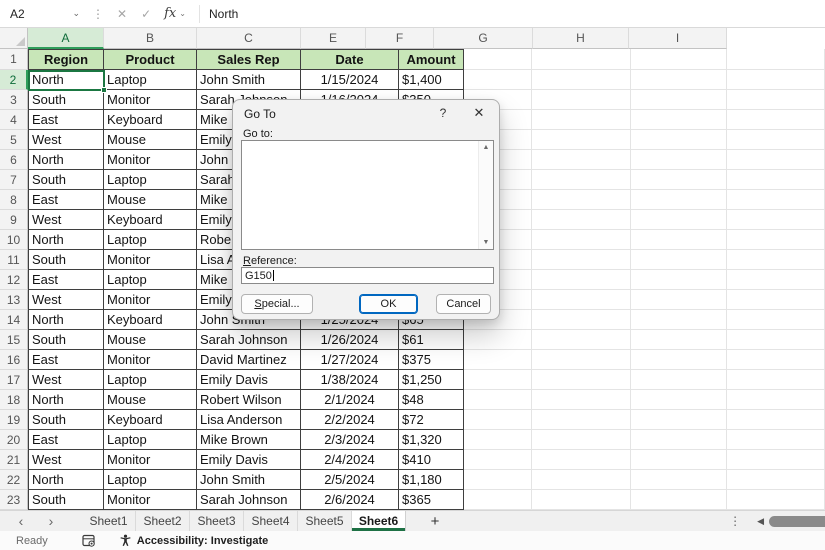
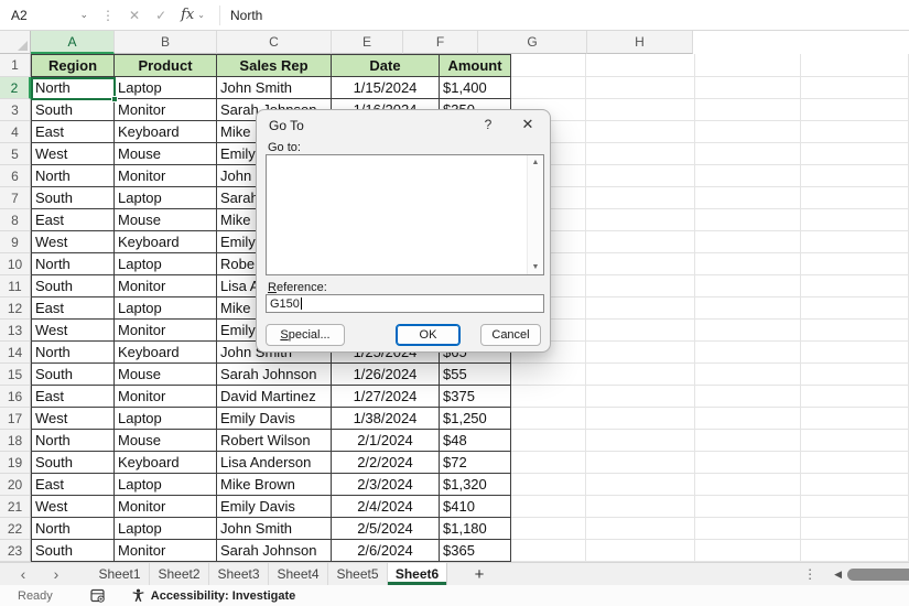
  A2
  ⌄
  ⋮
  ✕
  ✓
  fx
  ⌄
  North
  A
  B
  C
  E
  F
  G
  H
- I
  1
  Region
  Product
  Sales Rep
  Date
  Amount
  2
  North
  Laptop
  John Smith
  1/15/2024
  $1,400
  3
  South
  Monitor
  4
  East
  Keyboard
  5
  West
  Mouse
  6
  North
  Monitor
  7
  South
  Laptop
  8
  East
  Mouse
  9
  West
  Keyboard
  10
  North
  Laptop
  11
  South
  Monitor
  12
  East
  Laptop
  13
  West
  Monitor
  14
  North
  Keyboard
  15
  South
  Mouse
  Sarah Johnson
  1/26/2024
- $61
+ $55
  16
  East
  Monitor
  David Martinez
  1/27/2024
  $375
  17
  West
  Laptop
  Emily Davis
  1/38/2024
  $1,250
  18
  North
  Mouse
  Robert Wilson
  2/1/2024
  $48
  19
  South
  Keyboard
  Lisa Anderson
  2/2/2024
  $72
  20
  East
  Laptop
  Mike Brown
  2/3/2024
  $1,320
  21
  West
  Monitor
  Emily Davis
  2/4/2024
  $410
  22
  North
  Laptop
  John Smith
  2/5/2024
  $1,180
  23
  South
  Monitor
  Sarah Johnson
  2/6/2024
  $365
  Go To
  ?
  ✕
  Go to:
  Reference:
  G150
  Special...
  OK
  Cancel
  ‹
  ›
  Sheet1
  Sheet2
  Sheet3
  Sheet4
  Sheet5
  Sheet6
  +
  ⋮
  ◀
  Ready
  Accessibility: Investigate
